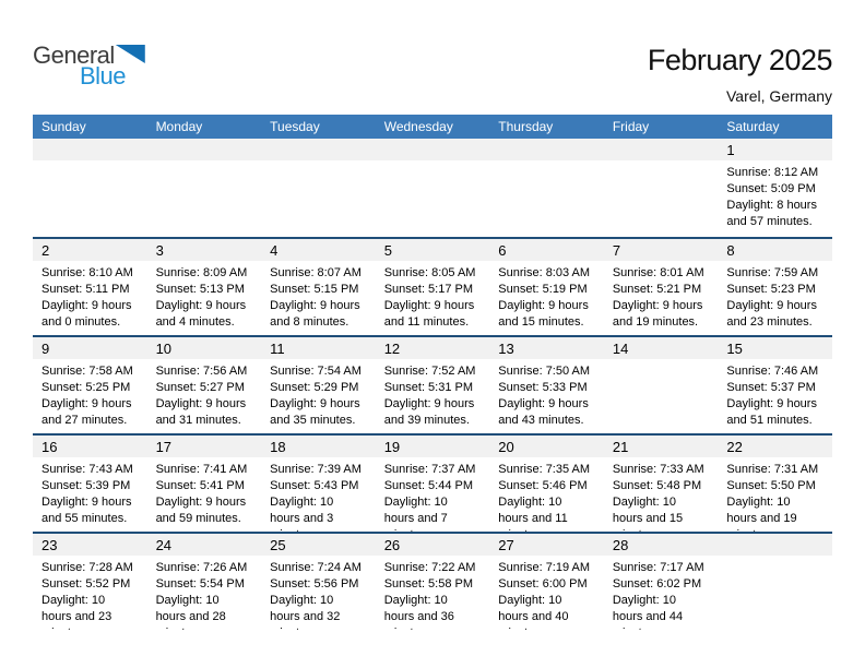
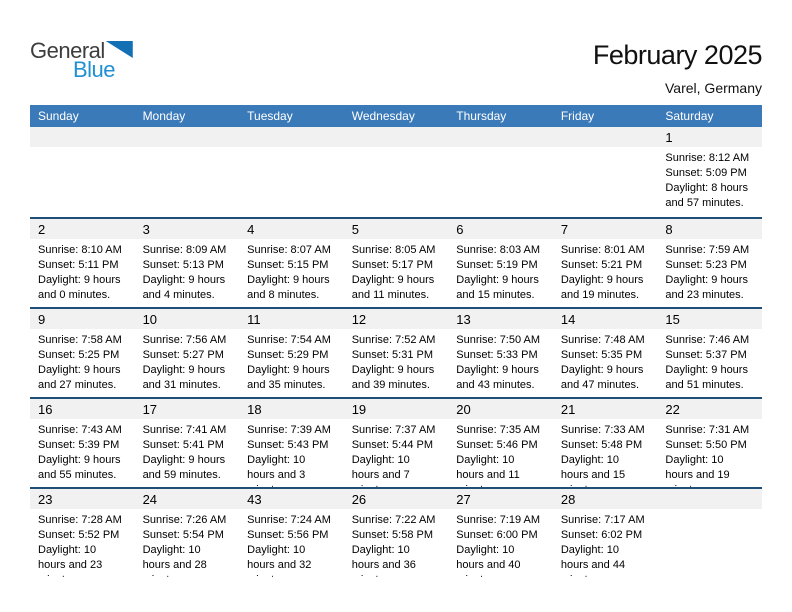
  General
  Blue
  February 2025
  Varel, Germany
  Sunday
  Monday
  Tuesday
  Wednesday
  Thursday
  Friday
  Saturday
  1
  Sunrise: 8:12 AM
  Sunset: 5:09 PM
  Daylight: 8 hours and 57 minutes.
  2
  Sunrise: 8:10 AM
  Sunset: 5:11 PM
  Daylight: 9 hours and 0 minutes.
  3
  Sunrise: 8:09 AM
  Sunset: 5:13 PM
  Daylight: 9 hours and 4 minutes.
  4
  Sunrise: 8:07 AM
  Sunset: 5:15 PM
  Daylight: 9 hours and 8 minutes.
  5
  Sunrise: 8:05 AM
  Sunset: 5:17 PM
  Daylight: 9 hours and 11 minutes.
  6
  Sunrise: 8:03 AM
  Sunset: 5:19 PM
  Daylight: 9 hours and 15 minutes.
  7
  Sunrise: 8:01 AM
  Sunset: 5:21 PM
  Daylight: 9 hours and 19 minutes.
  8
  Sunrise: 7:59 AM
  Sunset: 5:23 PM
  Daylight: 9 hours and 23 minutes.
  9
  Sunrise: 7:58 AM
  Sunset: 5:25 PM
  Daylight: 9 hours and 27 minutes.
  10
  Sunrise: 7:56 AM
  Sunset: 5:27 PM
  Daylight: 9 hours and 31 minutes.
  11
  Sunrise: 7:54 AM
  Sunset: 5:29 PM
  Daylight: 9 hours and 35 minutes.
  12
  Sunrise: 7:52 AM
  Sunset: 5:31 PM
  Daylight: 9 hours and 39 minutes.
  13
  Sunrise: 7:50 AM
  Sunset: 5:33 PM
  Daylight: 9 hours and 43 minutes.
  14
+ Sunrise: 7:48 AM
+ Sunset: 5:35 PM
+ Daylight: 9 hours and 47 minutes.
  15
  Sunrise: 7:46 AM
  Sunset: 5:37 PM
  Daylight: 9 hours and 51 minutes.
  16
  Sunrise: 7:43 AM
  Sunset: 5:39 PM
  Daylight: 9 hours and 55 minutes.
  17
  Sunrise: 7:41 AM
  Sunset: 5:41 PM
  Daylight: 9 hours and 59 minutes.
  18
  Sunrise: 7:39 AM
  Sunset: 5:43 PM
  Daylight: 10 hours and 3
  19
  Sunrise: 7:37 AM
  Sunset: 5:44 PM
  Daylight: 10 hours and 7
  20
  Sunrise: 7:35 AM
  Sunset: 5:46 PM
  Daylight: 10 hours and 11
  21
  Sunrise: 7:33 AM
  Sunset: 5:48 PM
  Daylight: 10 hours and 15
  22
  Sunrise: 7:31 AM
  Sunset: 5:50 PM
  Daylight: 10 hours and 19
  23
  Sunrise: 7:28 AM
  Sunset: 5:52 PM
  Daylight: 10 hours and 23
  24
  Sunrise: 7:26 AM
  Sunset: 5:54 PM
  Daylight: 10 hours and 28
- 25
+ 43
  Sunrise: 7:24 AM
  Sunset: 5:56 PM
  Daylight: 10 hours and 32
  26
  Sunrise: 7:22 AM
  Sunset: 5:58 PM
  Daylight: 10 hours and 36
  27
  Sunrise: 7:19 AM
  Sunset: 6:00 PM
  Daylight: 10 hours and 40
  28
  Sunrise: 7:17 AM
  Sunset: 6:02 PM
  Daylight: 10 hours and 44
